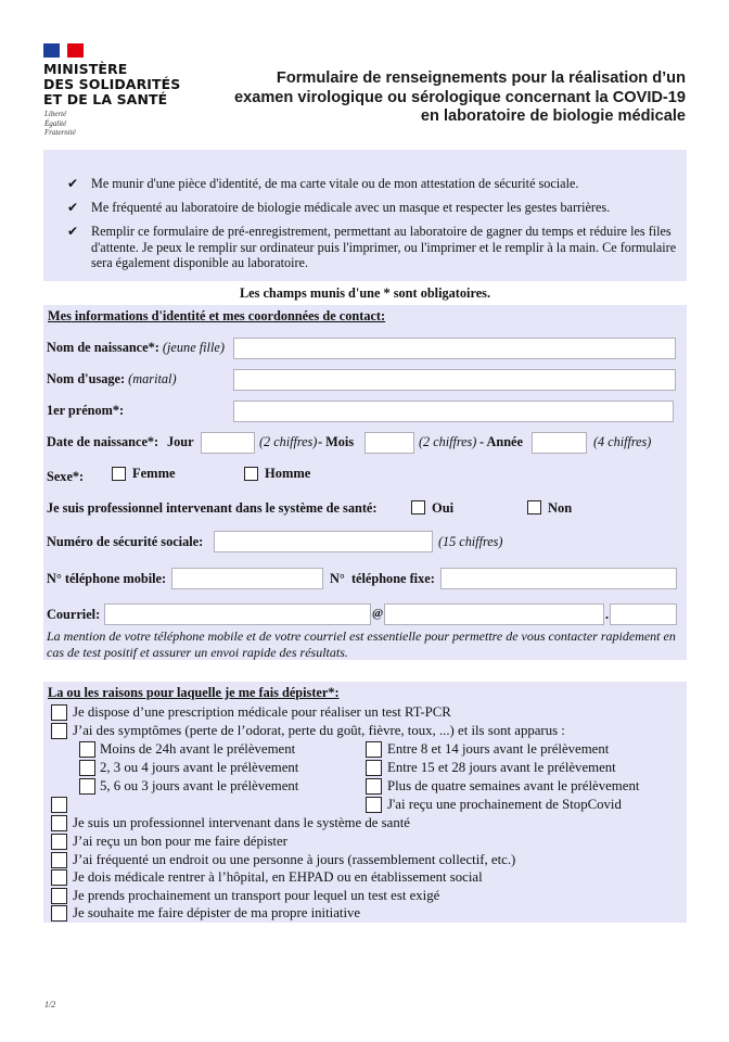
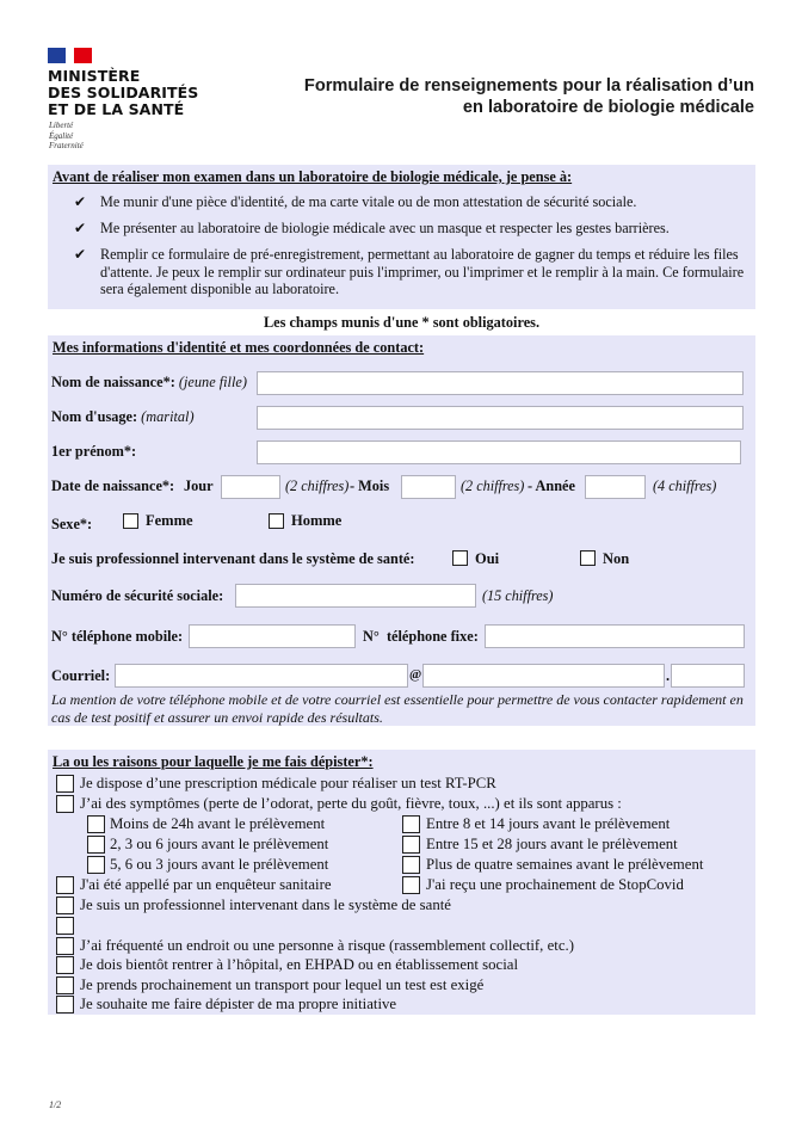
  MINISTÈRE
  DES SOLIDARITÉS
  ET DE LA SANTÉ
  Liberté
  Égalité
  Fraternité
  Formulaire de renseignements pour la réalisation d’un
- examen virologique ou sérologique concernant la COVID-19
  en laboratoire de biologie médicale
+ Avant de réaliser mon examen dans un laboratoire de biologie médicale, je pense à:
  ✔
  Me munir d'une pièce d'identité, de ma carte vitale ou de mon attestation de sécurité sociale.
  ✔
- Me fréquenté au laboratoire de biologie médicale avec un masque et respecter les gestes barrières.
+ Me présenter au laboratoire de biologie médicale avec un masque et respecter les gestes barrières.
  ✔
  Remplir ce formulaire de pré-enregistrement, permettant au laboratoire de gagner du temps et réduire les files d'attente. Je peux le remplir sur ordinateur puis l'imprimer, ou l'imprimer et le remplir à la main. Ce formulaire sera également disponible au laboratoire.
  Les champs munis d'une * sont obligatoires.
  Mes informations d'identité et mes coordonnées de contact:
  Nom de naissance*: (jeune fille)
  Nom d'usage: (marital)
  1er prénom*:
  Date de naissance*:
  Jour
  (2 chiffres)
  - Mois
  (2 chiffres)
  - Année
  (4 chiffres)
  Sexe*:
  Femme
  Homme
  Je suis professionnel intervenant dans le système de santé:
  Oui
  Non
  Numéro de sécurité sociale:
  (15 chiffres)
  N° téléphone mobile:
  N° téléphone fixe:
  Courriel:
  @
  .
  La mention de votre téléphone mobile et de votre courriel est essentielle pour permettre de vous contacter rapidement en cas de test positif et assurer un envoi rapide des résultats.
  La ou les raisons pour laquelle je me fais dépister*:
  Je dispose d’une prescription médicale pour réaliser un test RT-PCR
  J’ai des symptômes (perte de l’odorat, perte du goût, fièvre, toux, ...) et ils sont apparus :
  Moins de 24h avant le prélèvement
- 2, 3 ou 4 jours avant le prélèvement
+ 2, 3 ou 6 jours avant le prélèvement
  5, 6 ou 3 jours avant le prélèvement
  Entre 8 et 14 jours avant le prélèvement
  Entre 15 et 28 jours avant le prélèvement
  Plus de quatre semaines avant le prélèvement
+ J'ai été appellé par un enquêteur sanitaire
  J'ai reçu une prochainement de StopCovid
  Je suis un professionnel intervenant dans le système de santé
- J’ai reçu un bon pour me faire dépister
- J’ai fréquenté un endroit ou une personne à jours (rassemblement collectif, etc.)
+ J’ai fréquenté un endroit ou une personne à risque (rassemblement collectif, etc.)
- Je dois médicale rentrer à l’hôpital, en EHPAD ou en établissement social
+ Je dois bientôt rentrer à l’hôpital, en EHPAD ou en établissement social
  Je prends prochainement un transport pour lequel un test est exigé
  Je souhaite me faire dépister de ma propre initiative
  1/2
